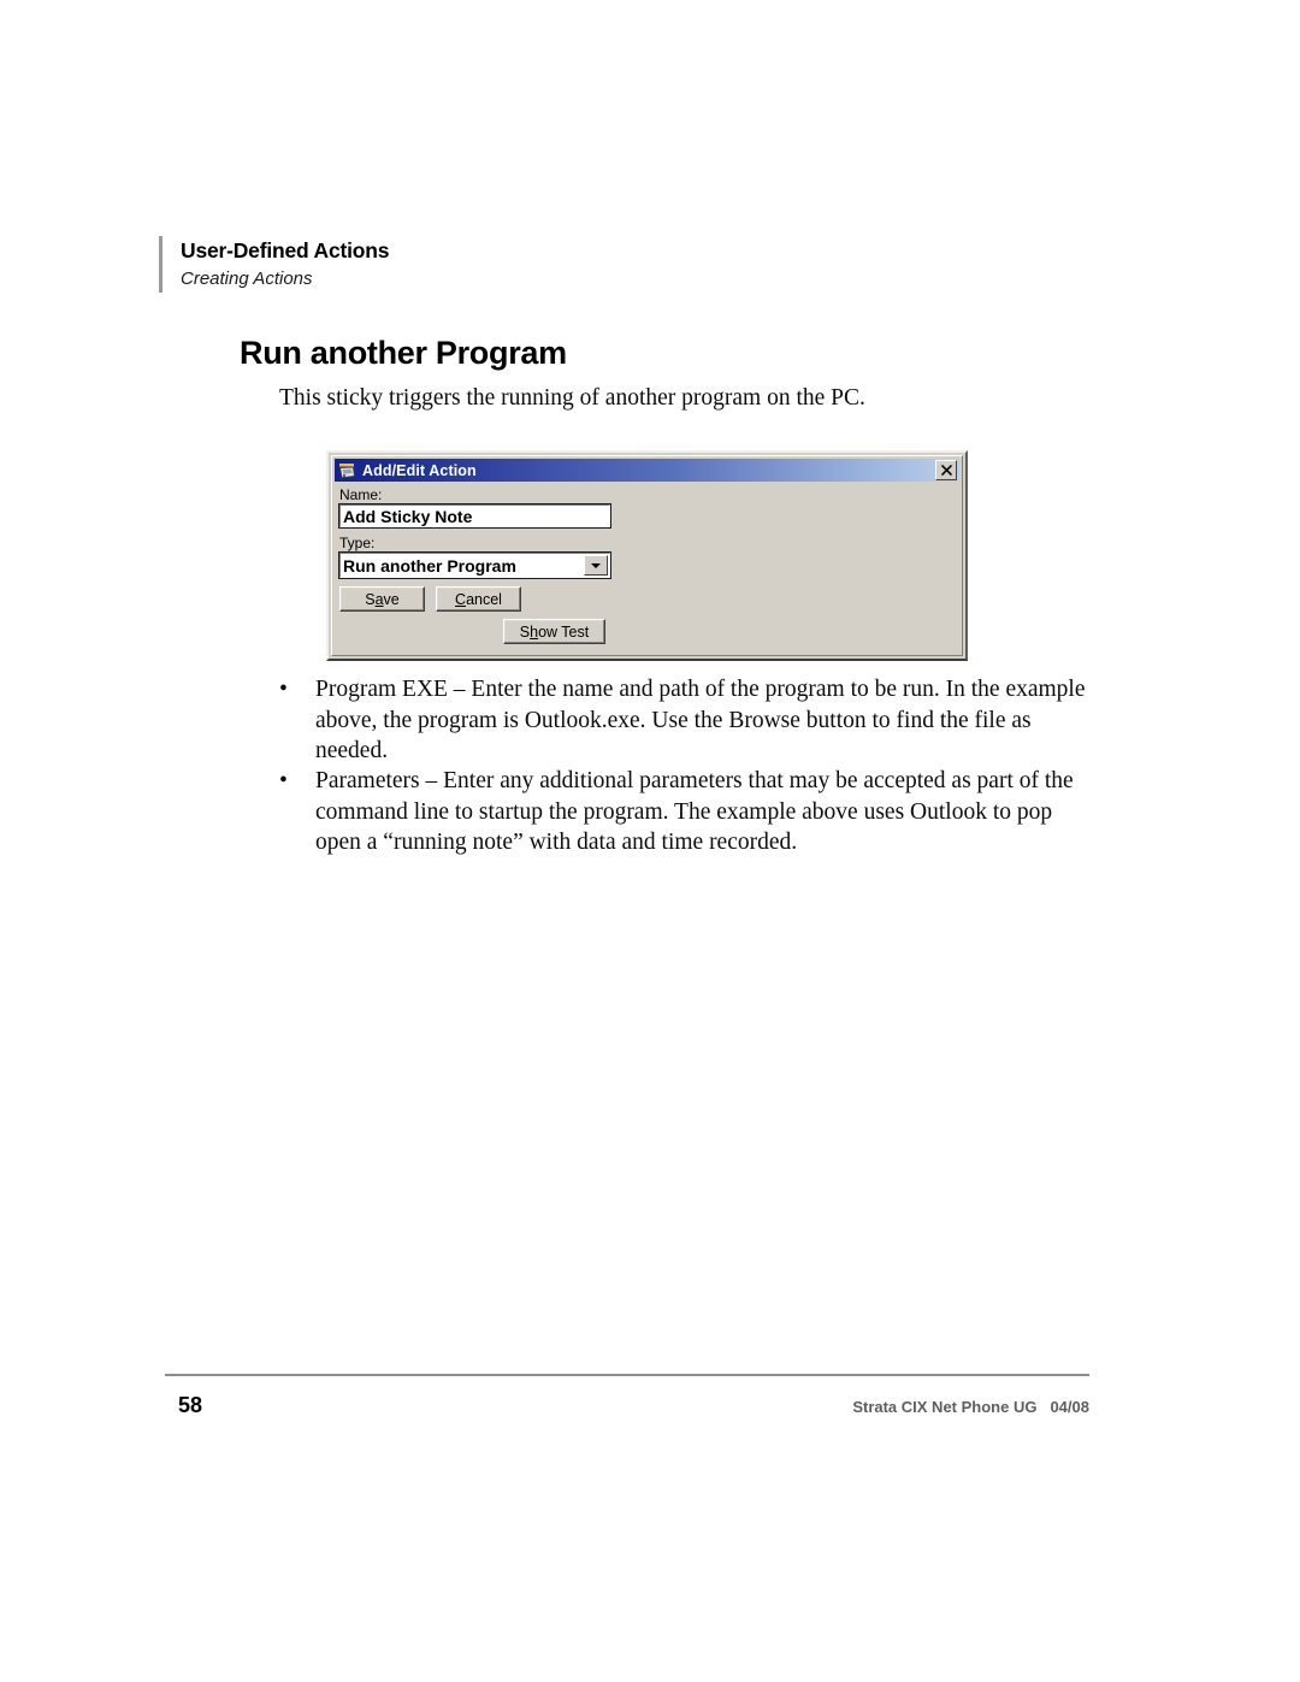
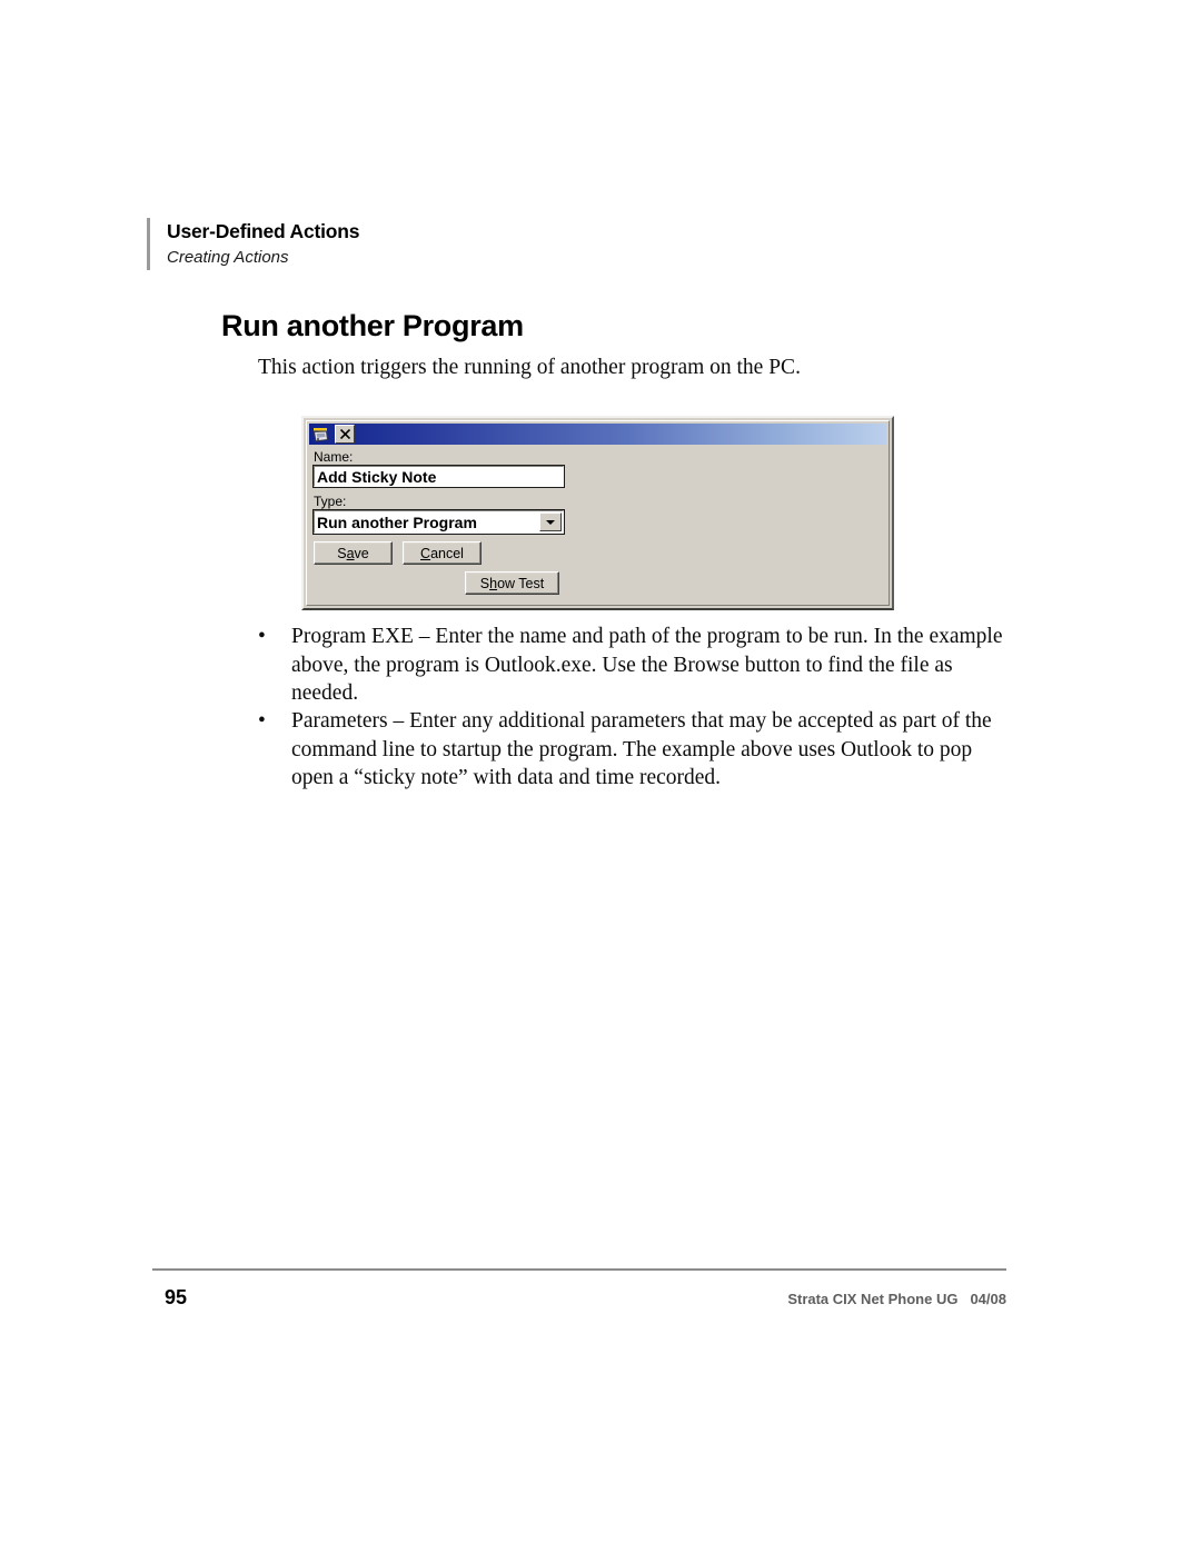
  User-Defined Actions
  Creating Actions
  Run another Program
- This sticky triggers the running of another program on the PC.
+ This action triggers the running of another program on the PC.
- Add/Edit Action
  Name:
  Add Sticky Note
  Type:
  Run another Program
  S
  a
  ve
  C
  ancel
  S
  h
  ow Test
  •
  Program EXE – Enter the name and path of the program to be run. In the example above, the program is Outlook.exe. Use the Browse button to find the file as needed.
  •
- Parameters – Enter any additional parameters that may be accepted as part of the command line to startup the program. The example above uses Outlook to pop open a “running note” with data and time recorded.
+ Parameters – Enter any additional parameters that may be accepted as part of the command line to startup the program. The example above uses Outlook to pop open a “sticky note” with data and time recorded.
- 58
+ 95
  Strata CIX Net Phone UG 04/08
